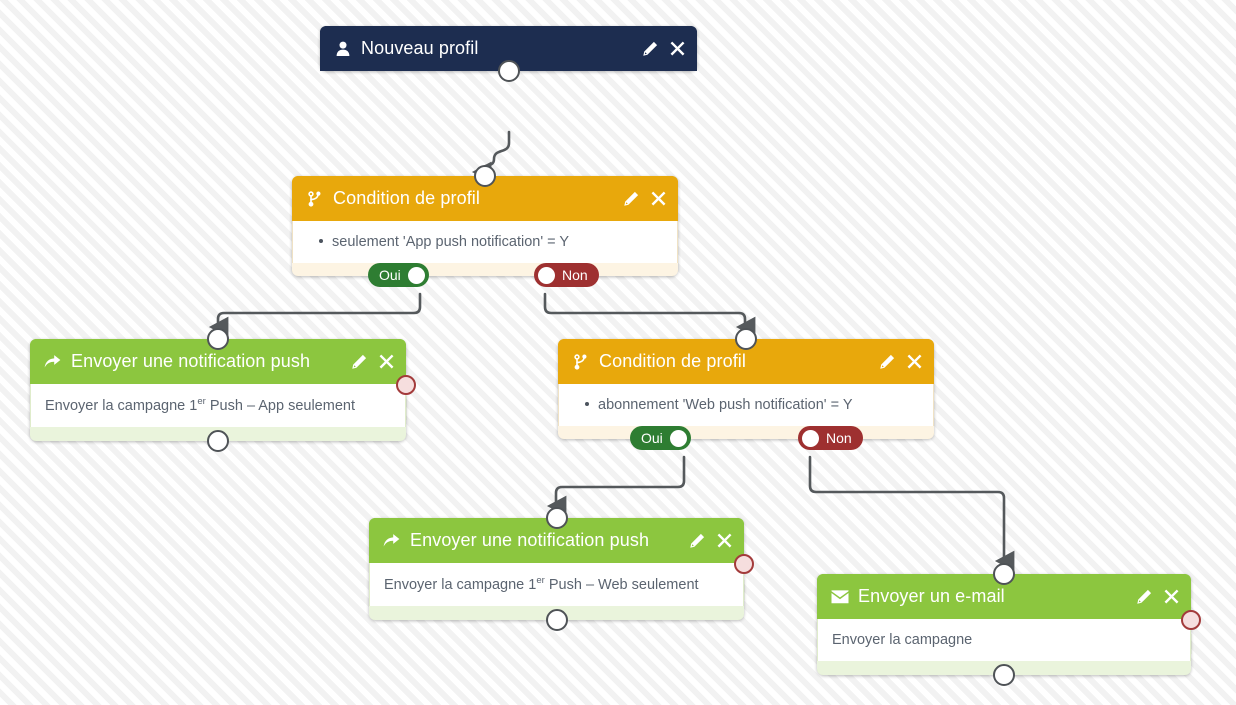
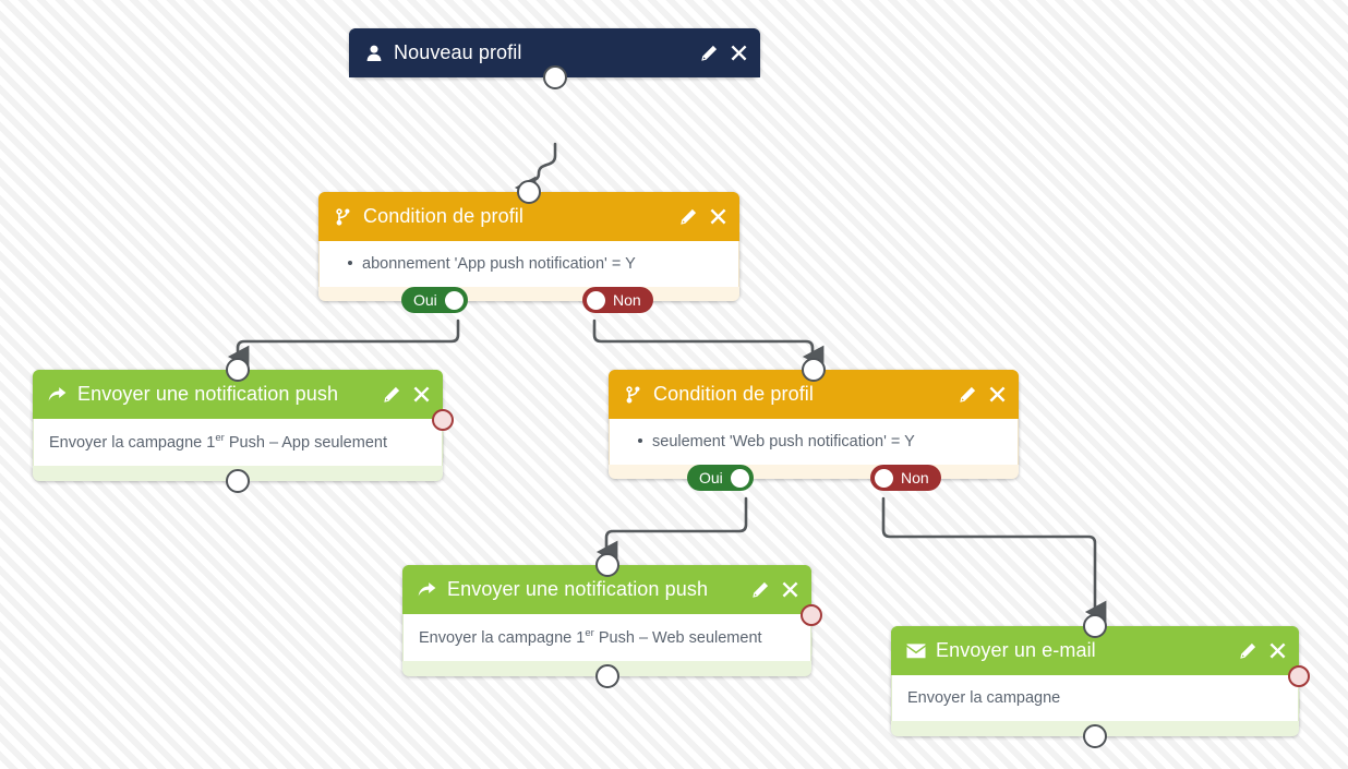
  Nouveau profil
  Condition de profil
- seulement 'App push notification' = Y
+ abonnement 'App push notification' = Y
  Oui
  Non
  Envoyer une notification push
  Envoyer la campagne 1er Push – App seulement
  Condition de profil
- abonnement 'Web push notification' = Y
+ seulement 'Web push notification' = Y
  Oui
  Non
  Envoyer une notification push
  Envoyer la campagne 1er Push – Web seulement
  Envoyer un e-mail
  Envoyer la campagne
